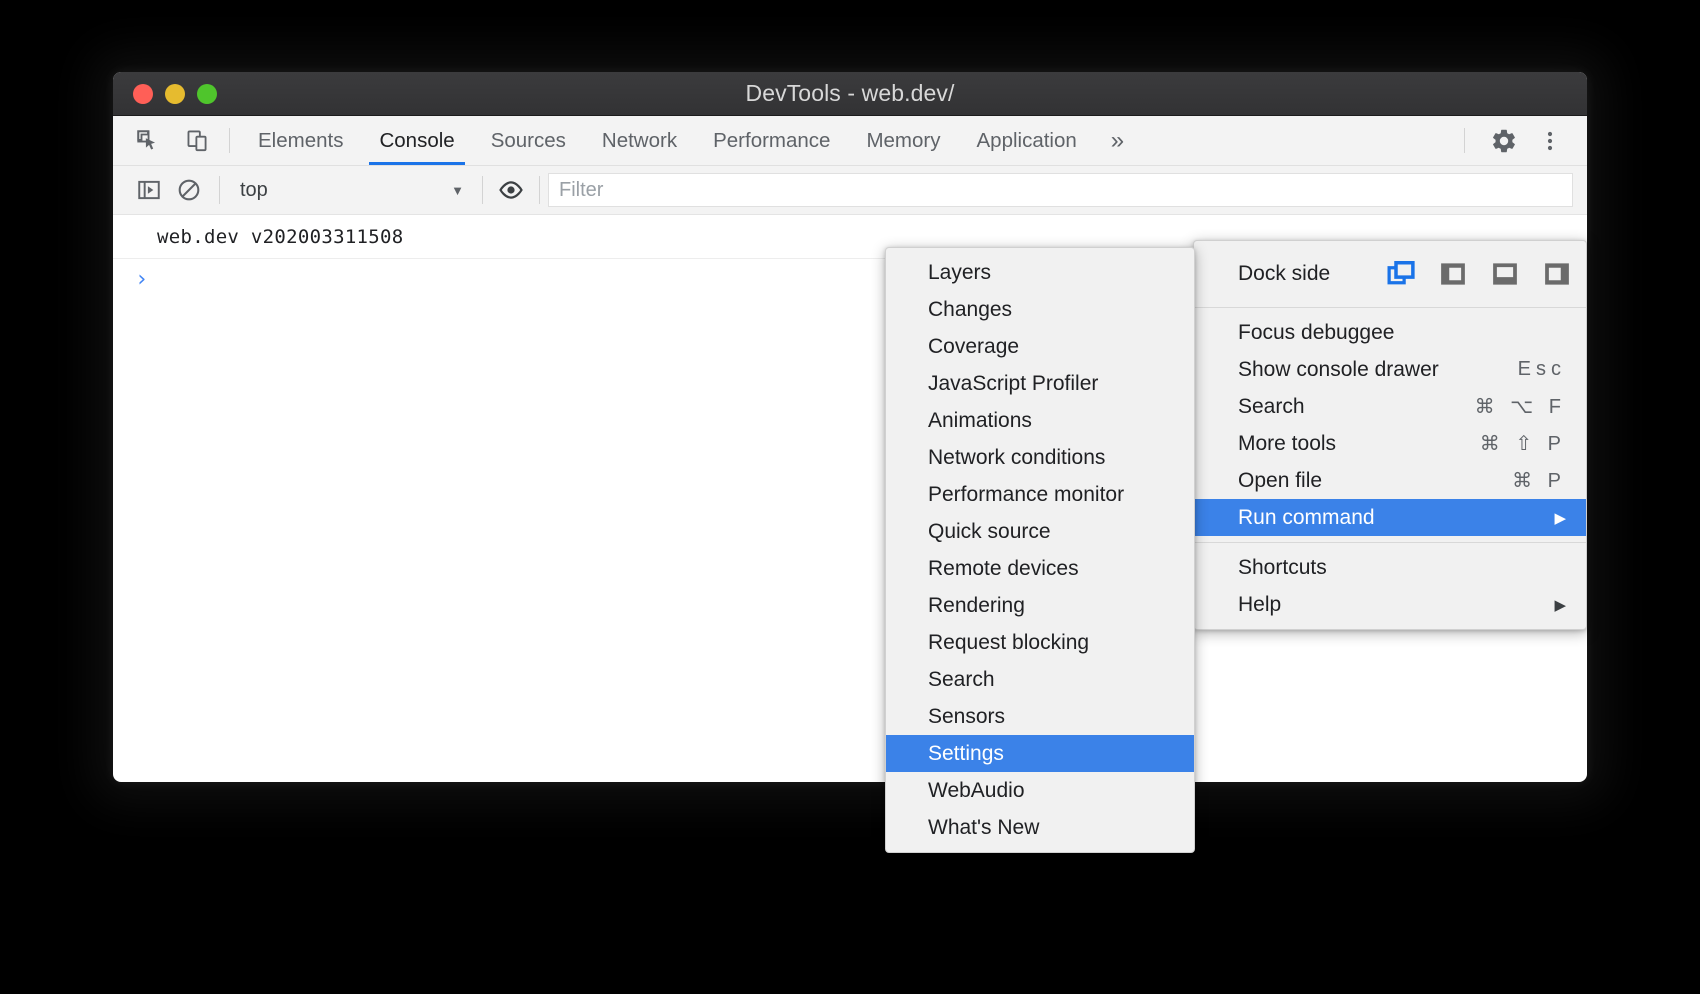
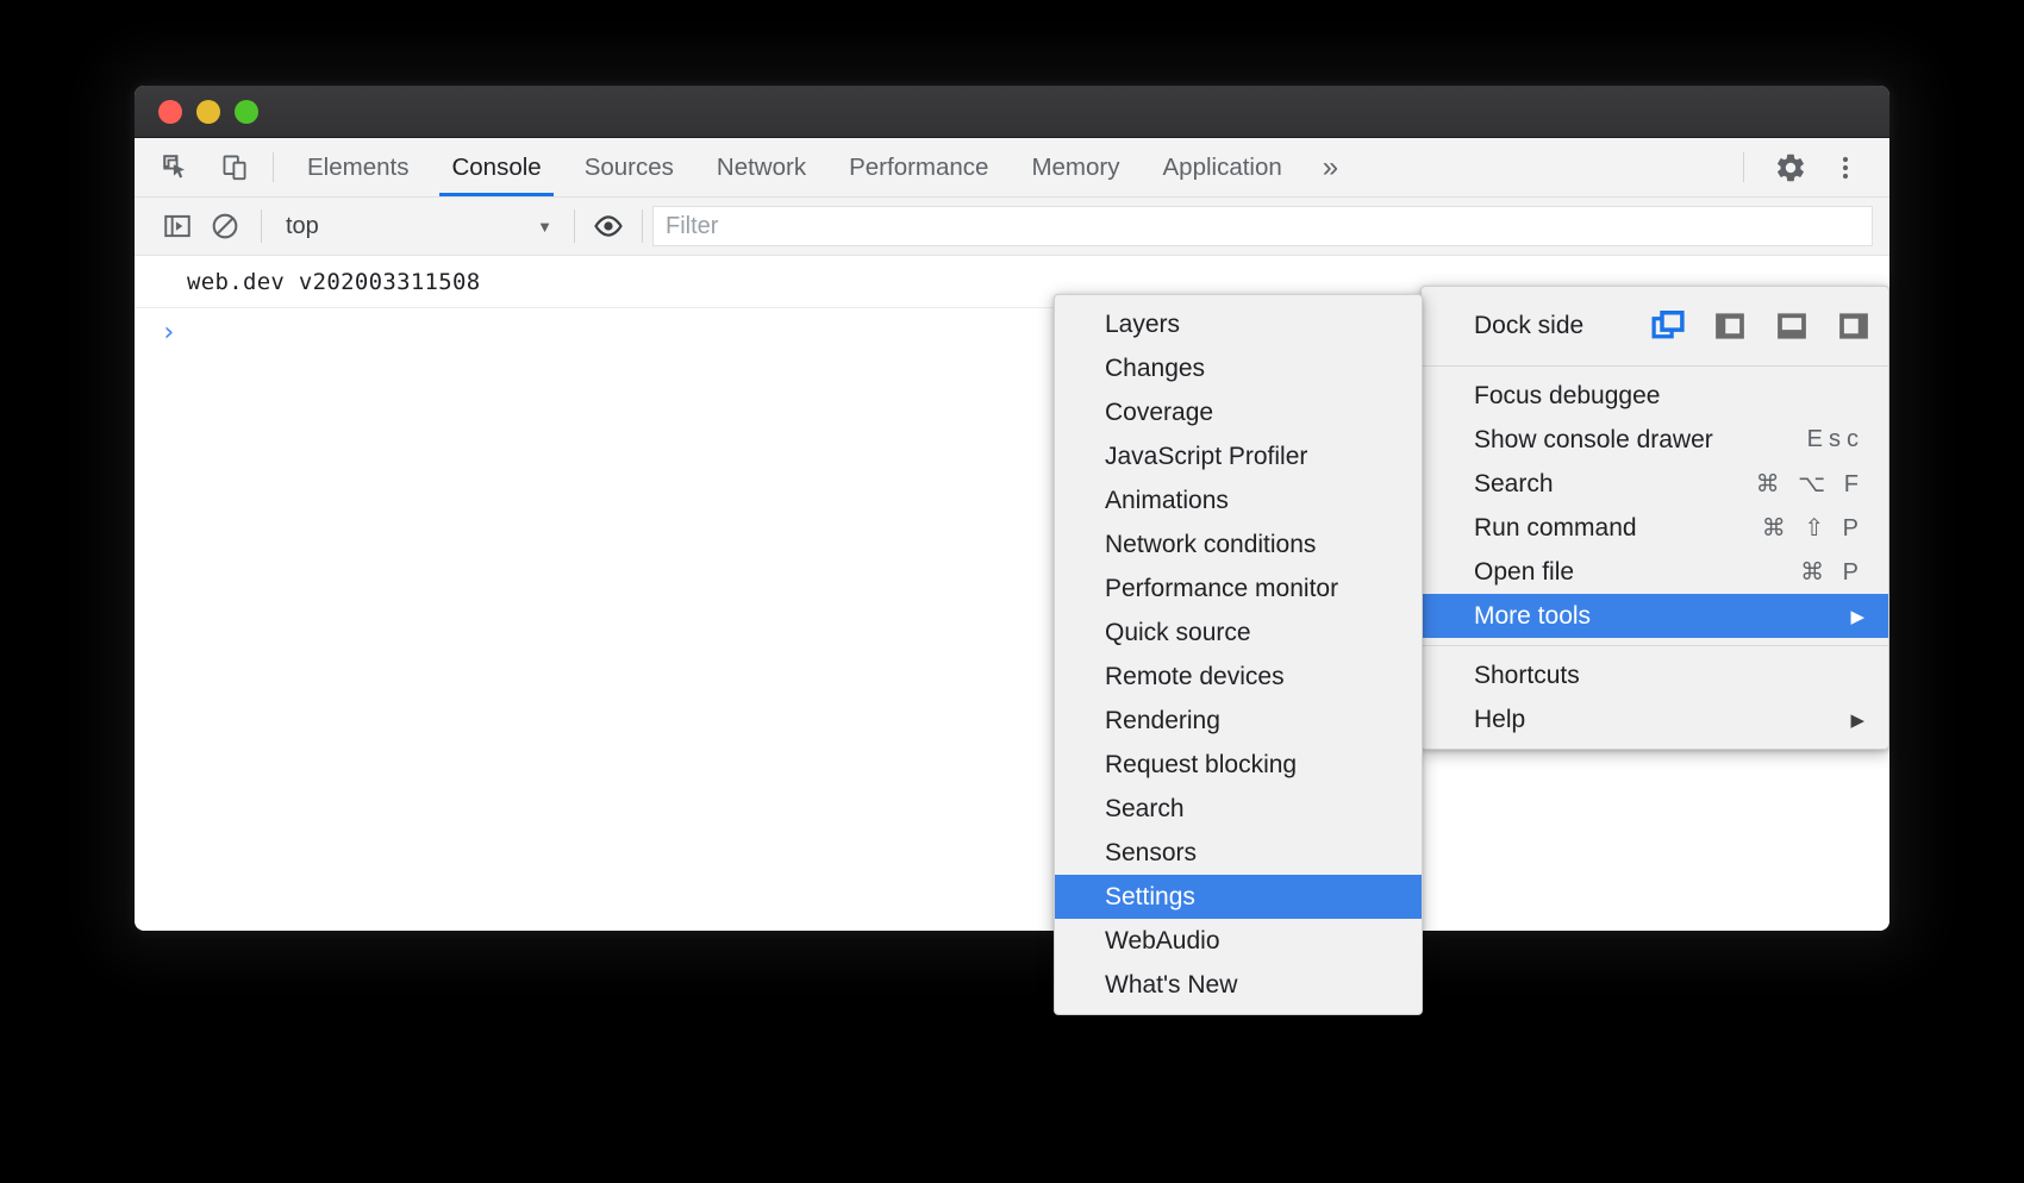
- DevTools - web.dev/
  Elements
  Console
  Sources
  Network
  Performance
  Memory
  Application
  »
  top
  ▼
  Filter
  web.dev v202003311508
  ›
  Dock side
  Focus debuggee
  Show console drawer
  Esc
  Search
  ⌘ ⌥ F
- More tools
+ Run command
  ⌘ ⇧ P
  Open file
  ⌘ P
- Run command
+ More tools
  ▶
  Shortcuts
  Help
  ▶
  Layers
  Changes
  Coverage
  JavaScript Profiler
  Animations
  Network conditions
  Performance monitor
  Quick source
  Remote devices
  Rendering
  Request blocking
  Search
  Sensors
  Settings
  WebAudio
  What's New
